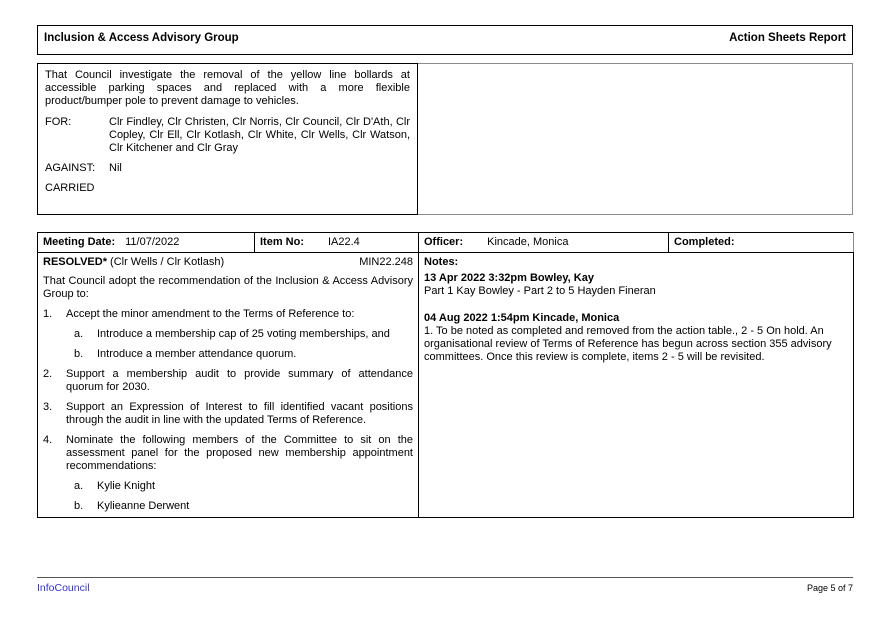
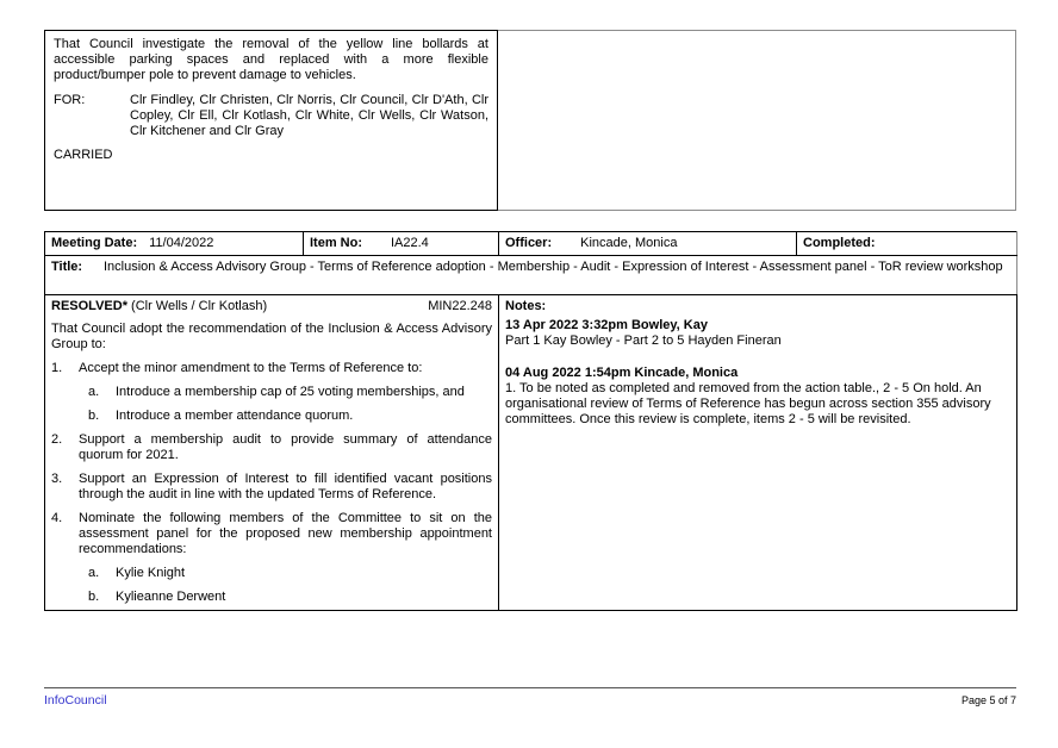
- Inclusion & Access Advisory Group
- Action Sheets Report
  That Council investigate the removal of the yellow line bollards at accessible parking spaces and replaced with a more flexible product/bumper pole to prevent damage to vehicles.
  FOR:
  Clr Findley, Clr Christen, Clr Norris, Clr Council, Clr D'Ath, Clr Copley, Clr Ell, Clr Kotlash, Clr White, Clr Wells, Clr Watson, Clr Kitchener and Clr Gray
- AGAINST:
- Nil
  CARRIED
- Meeting Date: 11/07/2022	Item No: IA22.4	Officer: Kincade, Monica	Completed:
+ Meeting Date: 11/04/2022	Item No: IA22.4	Officer: Kincade, Monica	Completed:
+ Title: Inclusion & Access Advisory Group - Terms of Reference adoption - Membership - Audit - Expression of Interest - Assessment panel - ToR review workshop
- RESOLVED* (Clr Wells / Clr Kotlash) MIN22.248 That Council adopt the recommendation of the Inclusion & Access Advisory Group to: 1. Accept the minor amendment to the Terms of Reference to: a. Introduce a membership cap of 25 voting memberships, and b. Introduce a member attendance quorum. 2. Support a membership audit to provide summary of attendance quorum for 2030. 3. Support an Expression of Interest to fill identified vacant positions through the audit in line with the updated Terms of Reference. 4. Nominate the following members of the Committee to sit on the assessment panel for the proposed new membership appointment recommendations: a. Kylie Knight b. Kylieanne Derwent	Notes: 13 Apr 2022 3:32pm Bowley, Kay Part 1 Kay Bowley - Part 2 to 5 Hayden Fineran 04 Aug 2022 1:54pm Kincade, Monica 1. To be noted as completed and removed from the action table., 2 - 5 On hold. An organisational review of Terms of Reference has begun across section 355 advisory committees. Once this review is complete, items 2 - 5 will be revisited.
+ RESOLVED* (Clr Wells / Clr Kotlash) MIN22.248 That Council adopt the recommendation of the Inclusion & Access Advisory Group to: 1. Accept the minor amendment to the Terms of Reference to: a. Introduce a membership cap of 25 voting memberships, and b. Introduce a member attendance quorum. 2. Support a membership audit to provide summary of attendance quorum for 2021. 3. Support an Expression of Interest to fill identified vacant positions through the audit in line with the updated Terms of Reference. 4. Nominate the following members of the Committee to sit on the assessment panel for the proposed new membership appointment recommendations: a. Kylie Knight b. Kylieanne Derwent	Notes: 13 Apr 2022 3:32pm Bowley, Kay Part 1 Kay Bowley - Part 2 to 5 Hayden Fineran 04 Aug 2022 1:54pm Kincade, Monica 1. To be noted as completed and removed from the action table., 2 - 5 On hold. An organisational review of Terms of Reference has begun across section 355 advisory committees. Once this review is complete, items 2 - 5 will be revisited.
  InfoCouncil
  Page 5 of 7
